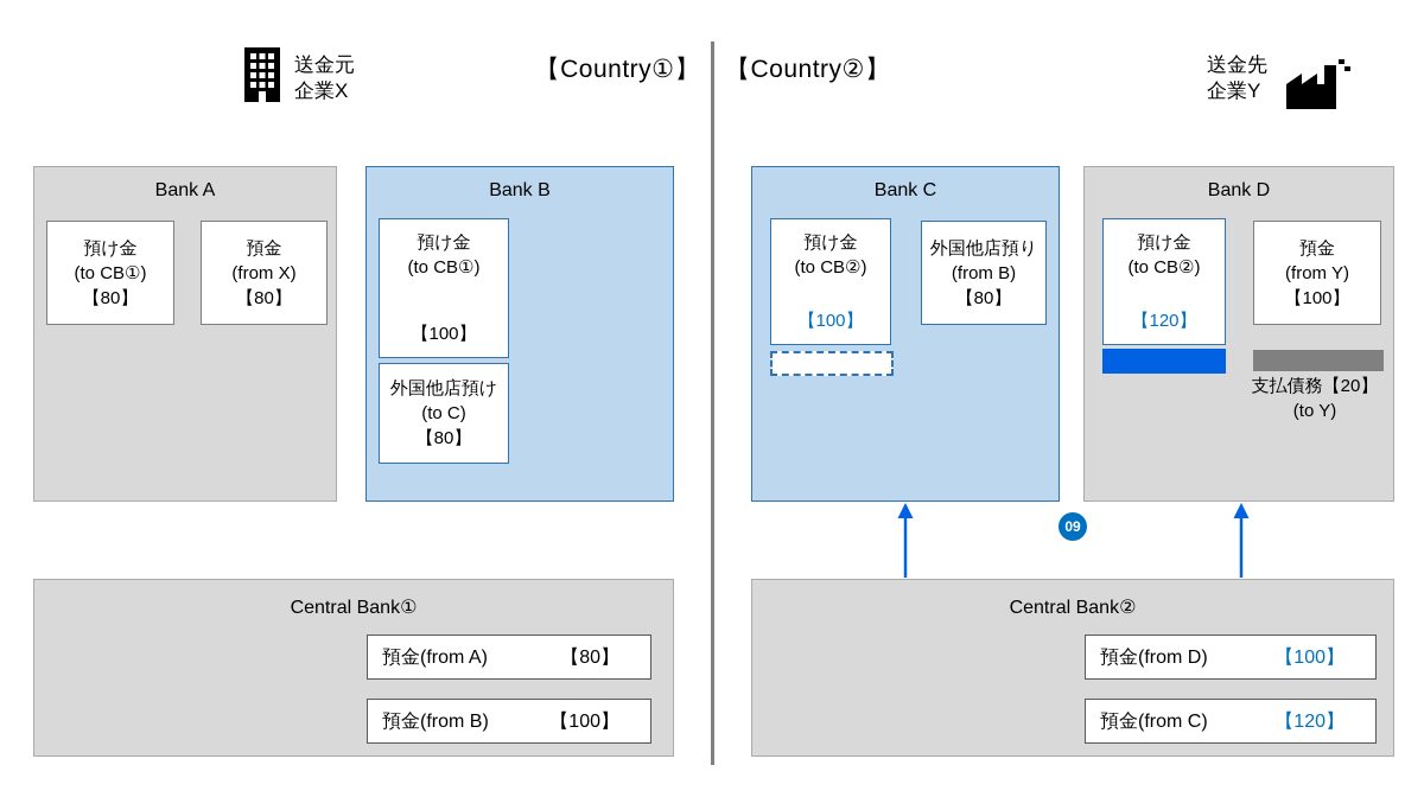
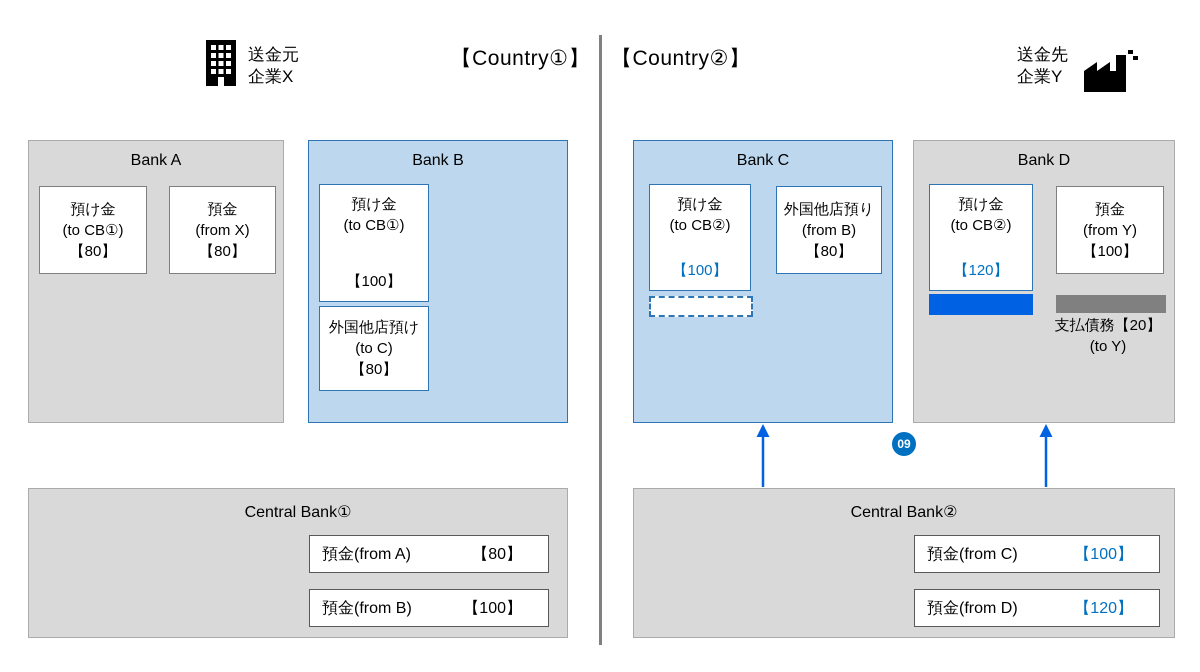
  送金元
  企業X
  【Country①】
  【Country②】
  送金先
  企業Y
  Bank A
  預け金
  (to CB①)
  【80】
  預金
  (from X)
  【80】
  Bank B
  預け金
  (to CB①)
  【100】
  外国他店預け
  (to C)
  【80】
  Bank C
  預け金
  (to CB②)
  【100】
  外国他店預り
  (from B)
  【80】
  Bank D
  預け金
  (to CB②)
  【120】
  預金
  (from Y)
  【100】
  支払債務【20】
  (to Y)
  Central Bank①
  預金(from A)
  【80】
  預金(from B)
  【100】
  Central Bank②
- 預金(from D)
+ 預金(from C)
  【100】
- 預金(from C)
+ 預金(from D)
  【120】
  09
